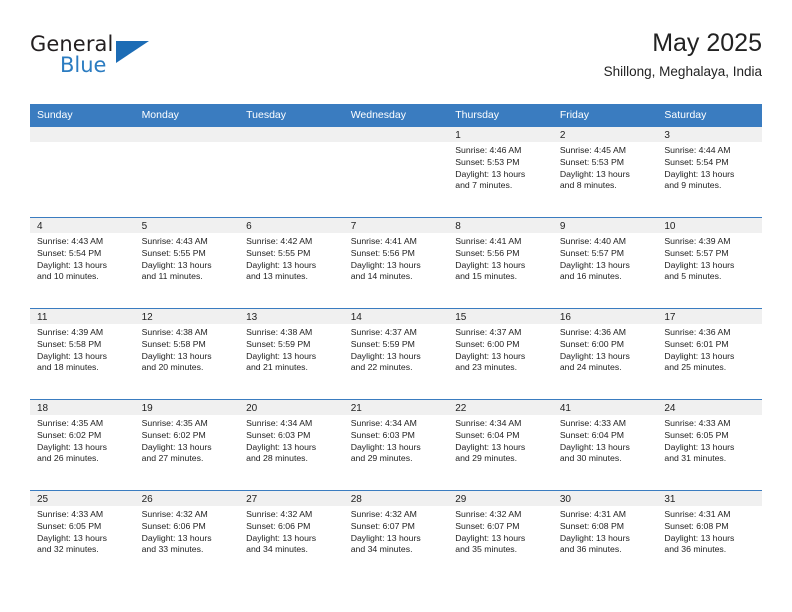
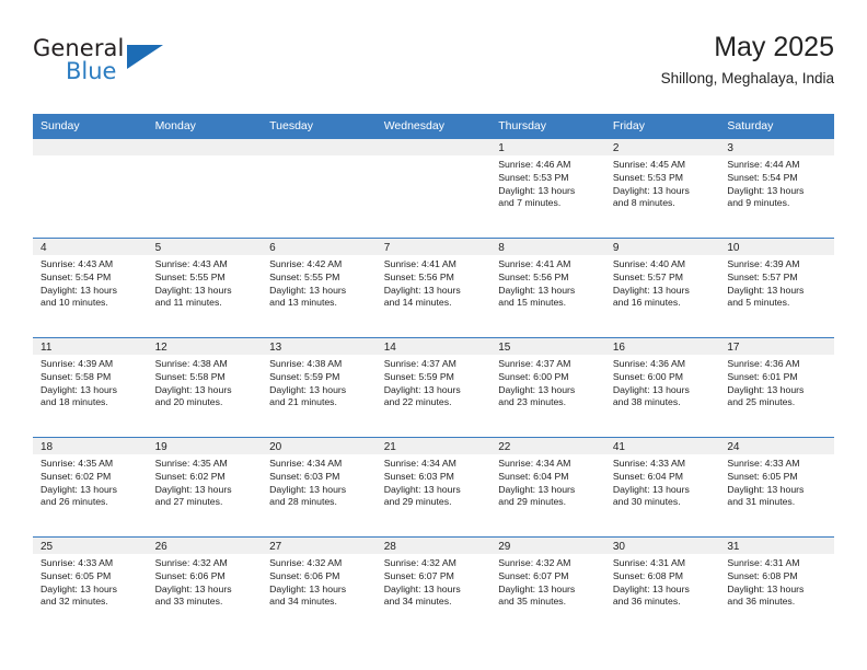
  General
  Blue
  May 2025
  Shillong, Meghalaya, India
  Sunday
  Monday
  Tuesday
  Wednesday
  Thursday
  Friday
  Saturday
  1
  Sunrise: 4:46 AM
  Sunset: 5:53 PM
  Daylight: 13 hours
  and 7 minutes.
  2
  Sunrise: 4:45 AM
  Sunset: 5:53 PM
  Daylight: 13 hours
  and 8 minutes.
  3
  Sunrise: 4:44 AM
  Sunset: 5:54 PM
  Daylight: 13 hours
  and 9 minutes.
  4
  Sunrise: 4:43 AM
  Sunset: 5:54 PM
  Daylight: 13 hours
  and 10 minutes.
  5
  Sunrise: 4:43 AM
  Sunset: 5:55 PM
  Daylight: 13 hours
  and 11 minutes.
  6
  Sunrise: 4:42 AM
  Sunset: 5:55 PM
  Daylight: 13 hours
  and 13 minutes.
  7
  Sunrise: 4:41 AM
  Sunset: 5:56 PM
  Daylight: 13 hours
  and 14 minutes.
  8
  Sunrise: 4:41 AM
  Sunset: 5:56 PM
  Daylight: 13 hours
  and 15 minutes.
  9
  Sunrise: 4:40 AM
  Sunset: 5:57 PM
  Daylight: 13 hours
  and 16 minutes.
  10
  Sunrise: 4:39 AM
  Sunset: 5:57 PM
  Daylight: 13 hours
  and 5 minutes.
  11
  Sunrise: 4:39 AM
  Sunset: 5:58 PM
  Daylight: 13 hours
  and 18 minutes.
  12
  Sunrise: 4:38 AM
  Sunset: 5:58 PM
  Daylight: 13 hours
  and 20 minutes.
  13
  Sunrise: 4:38 AM
  Sunset: 5:59 PM
  Daylight: 13 hours
  and 21 minutes.
  14
  Sunrise: 4:37 AM
  Sunset: 5:59 PM
  Daylight: 13 hours
  and 22 minutes.
  15
  Sunrise: 4:37 AM
  Sunset: 6:00 PM
  Daylight: 13 hours
  and 23 minutes.
  16
  Sunrise: 4:36 AM
  Sunset: 6:00 PM
  Daylight: 13 hours
- and 24 minutes.
+ and 38 minutes.
  17
  Sunrise: 4:36 AM
  Sunset: 6:01 PM
  Daylight: 13 hours
  and 25 minutes.
  18
  Sunrise: 4:35 AM
  Sunset: 6:02 PM
  Daylight: 13 hours
  and 26 minutes.
  19
  Sunrise: 4:35 AM
  Sunset: 6:02 PM
  Daylight: 13 hours
  and 27 minutes.
  20
  Sunrise: 4:34 AM
  Sunset: 6:03 PM
  Daylight: 13 hours
  and 28 minutes.
  21
  Sunrise: 4:34 AM
  Sunset: 6:03 PM
  Daylight: 13 hours
  and 29 minutes.
  22
  Sunrise: 4:34 AM
  Sunset: 6:04 PM
  Daylight: 13 hours
  and 29 minutes.
  41
  Sunrise: 4:33 AM
  Sunset: 6:04 PM
  Daylight: 13 hours
  and 30 minutes.
  24
  Sunrise: 4:33 AM
  Sunset: 6:05 PM
  Daylight: 13 hours
  and 31 minutes.
  25
  Sunrise: 4:33 AM
  Sunset: 6:05 PM
  Daylight: 13 hours
  and 32 minutes.
  26
  Sunrise: 4:32 AM
  Sunset: 6:06 PM
  Daylight: 13 hours
  and 33 minutes.
  27
  Sunrise: 4:32 AM
  Sunset: 6:06 PM
  Daylight: 13 hours
  and 34 minutes.
  28
  Sunrise: 4:32 AM
  Sunset: 6:07 PM
  Daylight: 13 hours
  and 34 minutes.
  29
  Sunrise: 4:32 AM
  Sunset: 6:07 PM
  Daylight: 13 hours
  and 35 minutes.
  30
  Sunrise: 4:31 AM
  Sunset: 6:08 PM
  Daylight: 13 hours
  and 36 minutes.
  31
  Sunrise: 4:31 AM
  Sunset: 6:08 PM
  Daylight: 13 hours
  and 36 minutes.
